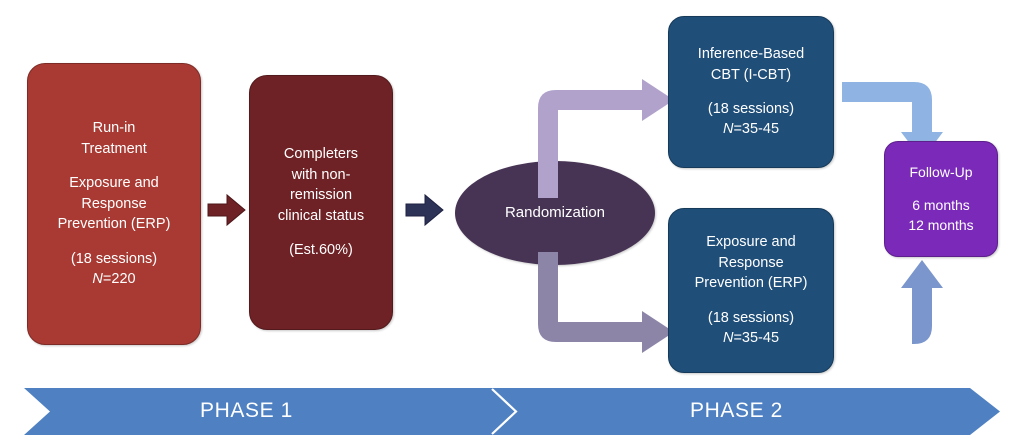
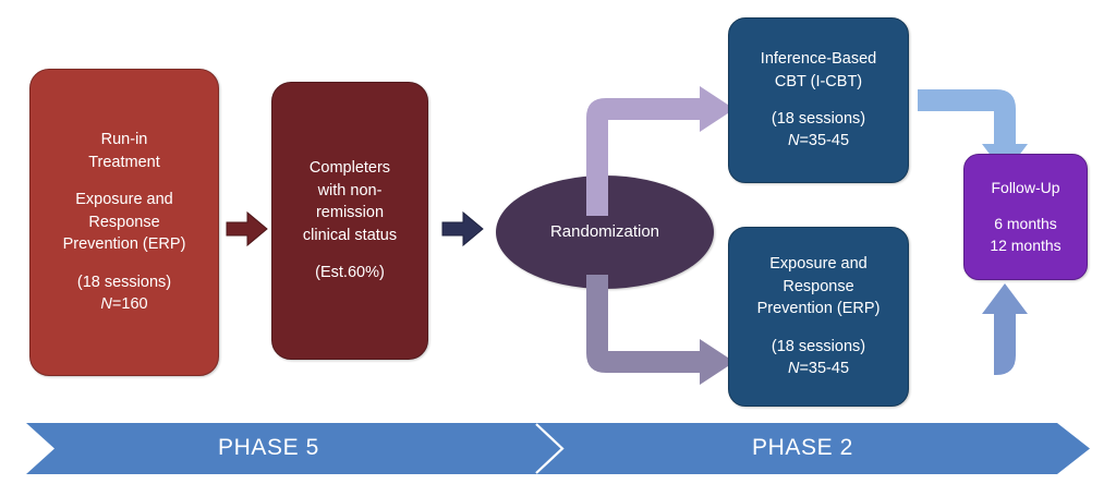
  Run-in
  Treatment
  Exposure and
  Response
  Prevention (ERP)
  (18 sessions)
- N=220
+ N=160
  Completers
  with non-
  remission
  clinical status
  (Est.60%)
  Randomization
  Inference-Based
  CBT (I-CBT)
  (18 sessions)
  N=35-45
  Exposure and
  Response
  Prevention (ERP)
  (18 sessions)
  N=35-45
  Follow-Up
  6 months
  12 months
- PHASE 1
+ PHASE 5
  PHASE 2
